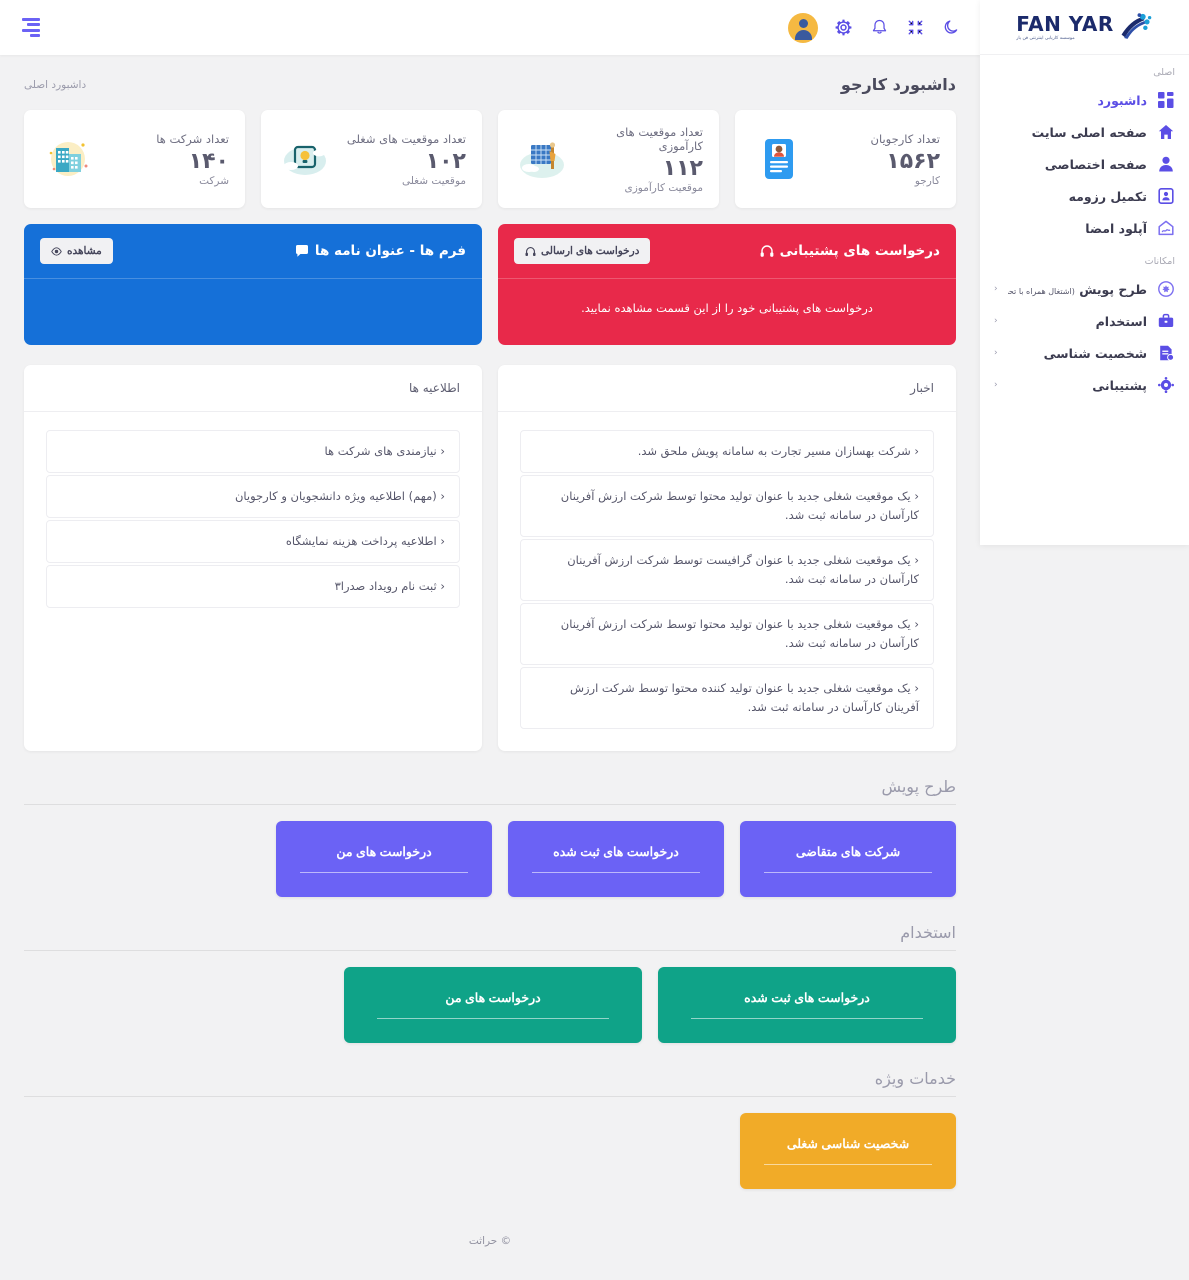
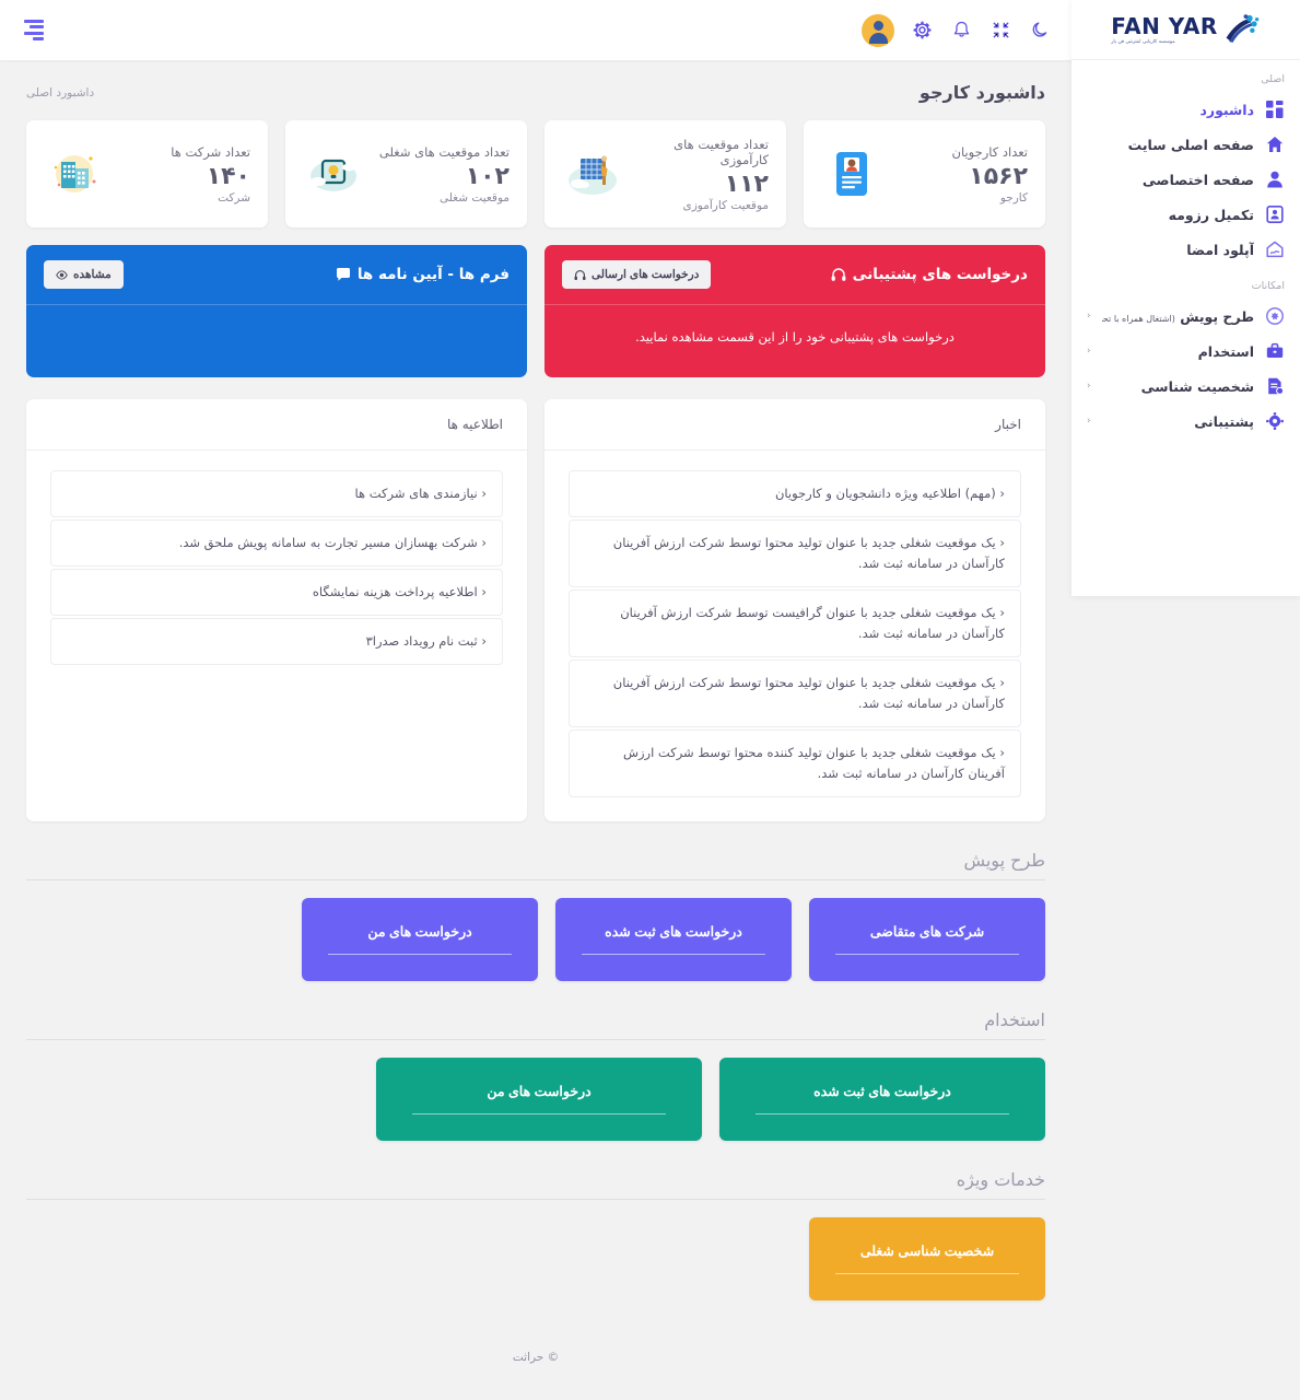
  FAN YAR
  اصلی
  داشبورد
  صفحه اصلی سایت
  صفحه اختصاصی
  تکمیل رزومه
  آپلود امضا
  امکانات
  طرح پویش (اشتغال همراه با تح
  ‹
  استخدام
  ‹
  شخصیت شناسی
  ‹
  پشتیبانی
  ‹
  داشبورد کارجو
  داشبورد اصلی
  تعداد کارجویان
  ۱۵۶۲
  کارجو
  تعداد موقعیت های کارآموزی
  ۱۱۲
  موقعیت کارآموزی
  تعداد موقعیت های شغلی
  ۱۰۲
  موقعیت شغلی
  تعداد شرکت ها
  ۱۴۰
  شرکت
  درخواست های پشتیبانی
  درخواست های ارسالی
  درخواست های پشتیبانی خود را از این قسمت مشاهده نمایید.
- فرم ها - عنوان نامه ها
+ فرم ها - آیین نامه ها
  مشاهده
  اخبار
- ‹ شرکت بهسازان مسیر تجارت به سامانه پویش ملحق شد.
+ ‹ (مهم) اطلاعیه ویژه دانشجویان و کارجویان
  ‹ یک موقعیت شغلی جدید با عنوان تولید محتوا توسط شرکت ارزش آفرینان کارآسان در سامانه ثبت شد.
  ‹ یک موقعیت شغلی جدید با عنوان گرافیست توسط شرکت ارزش آفرینان کارآسان در سامانه ثبت شد.
  ‹ یک موقعیت شغلی جدید با عنوان تولید محتوا توسط شرکت ارزش آفرینان کارآسان در سامانه ثبت شد.
  ‹ یک موقعیت شغلی جدید با عنوان تولید کننده محتوا توسط شرکت ارزش آفرینان کارآسان در سامانه ثبت شد.
  اطلاعیه ها
  ‹ نیازمندی های شرکت ها
- ‹ (مهم) اطلاعیه ویژه دانشجویان و کارجویان
+ ‹ شرکت بهسازان مسیر تجارت به سامانه پویش ملحق شد.
  ‹ اطلاعیه پرداخت هزینه نمایشگاه
  ‹ ثبت نام رویداد صدرا۳
  طرح پویش
  شرکت های متقاضی
  درخواست های ثبت شده
  درخواست های من
  استخدام
  درخواست های ثبت شده
  درخواست های من
  خدمات ویژه
  شخصیت شناسی شغلی
  © حراثت
